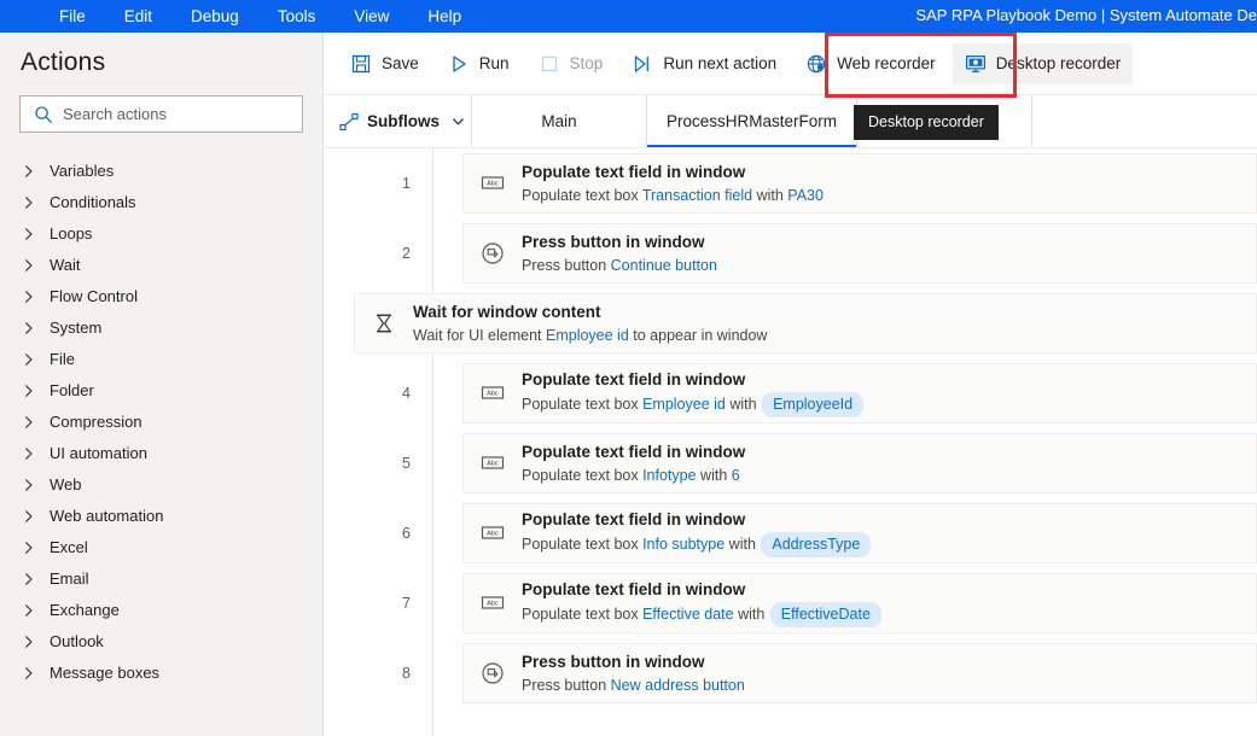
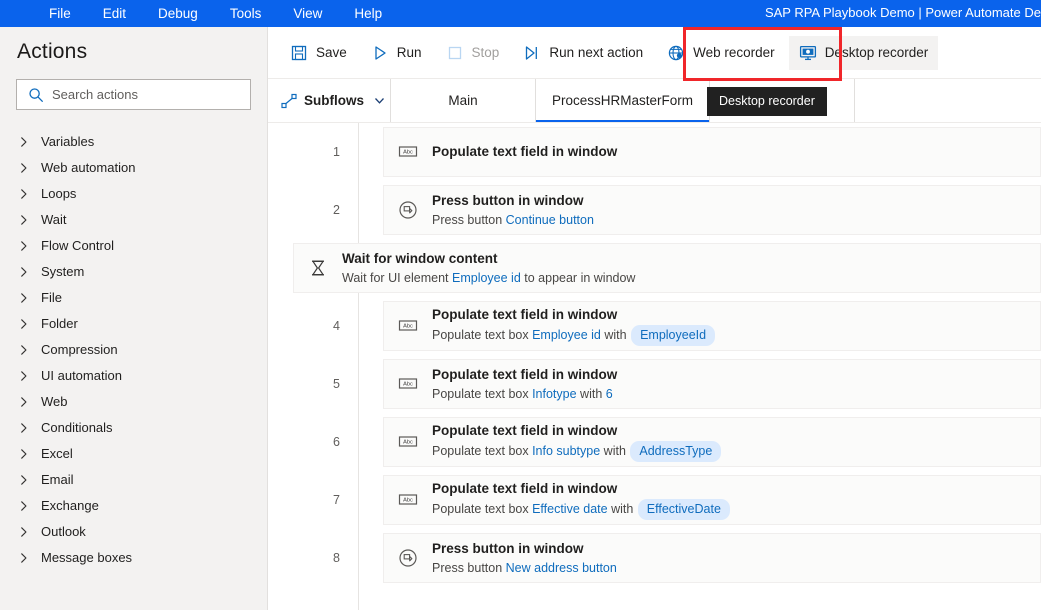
  File
  Edit
  Debug
  Tools
  View
  Help
- SAP RPA Playbook Demo | System Automate De
+ SAP RPA Playbook Demo | Power Automate De
  Actions
  Search actions
  Variables
- Conditionals
+ Web automation
  Loops
  Wait
  Flow Control
  System
  File
  Folder
  Compression
  UI automation
  Web
- Web automation
+ Conditionals
  Excel
  Email
  Exchange
  Outlook
  Message boxes
  Save
  Run
  Stop
  Run next action
  Web recorder
  Desktop recorder
  Subflows
  Main
  ProcessHRMasterForm
  Desktop recorder
  1
  Populate text field in window
- Populate text box Transaction field with PA30
  2
  Press button in window
  Press button Continue button
  Wait for window content
  Wait for UI element Employee id to appear in window
  4
  Populate text field in window
  Populate text box Employee id with EmployeeId
  5
  Populate text field in window
  Populate text box Infotype with 6
  6
  Populate text field in window
  Populate text box Info subtype with AddressType
  7
  Populate text field in window
  Populate text box Effective date with EffectiveDate
  8
  Press button in window
  Press button New address button
